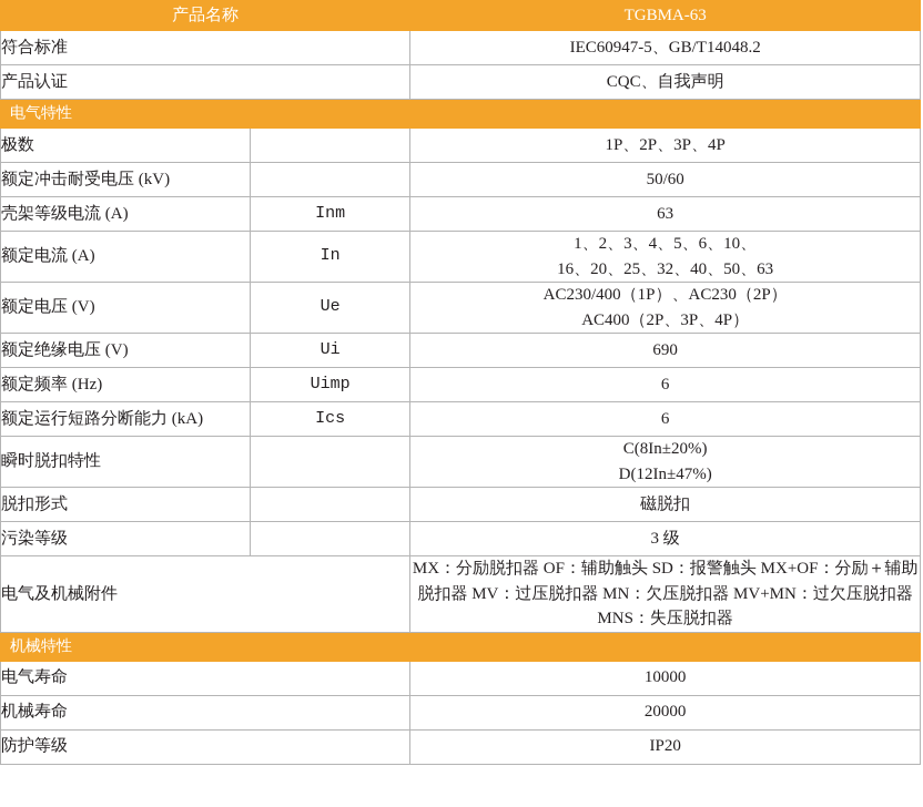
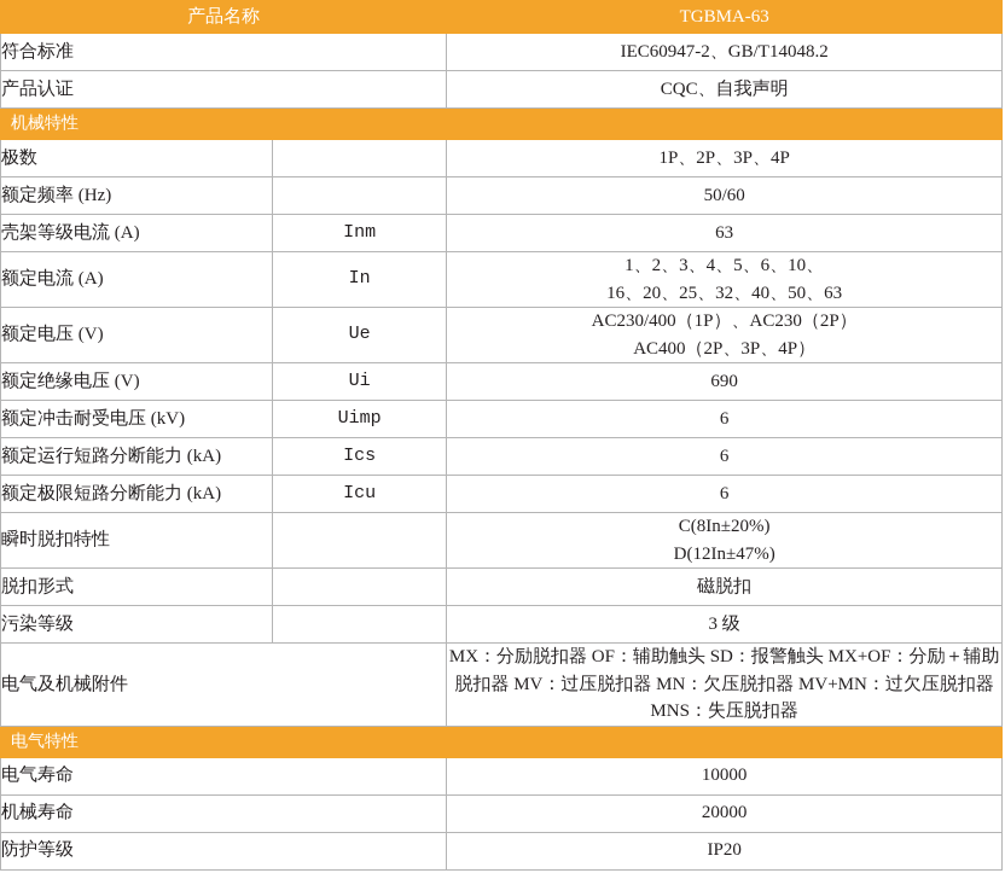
  产品名称	TGBMA-63
- 符合标准	IEC60947-5、GB/T14048.2
+ 符合标准	IEC60947-2、GB/T14048.2
  产品认证	CQC、自我声明
- 电气特性
+ 机械特性
  极数		1P、2P、3P、4P
- 额定冲击耐受电压 (kV)		50/60
+ 额定频率 (Hz)		50/60
  壳架等级电流 (A)	Inm	63
  额定电流 (A)	In	1、2、3、4、5、6、10、 16、20、25、32、40、50、63
  额定电压 (V)	Ue	AC230/400（1P）、AC230（2P） AC400（2P、3P、4P）
  额定绝缘电压 (V)	Ui	690
- 额定频率 (Hz)	Uimp	6
+ 额定冲击耐受电压 (kV)	Uimp	6
  额定运行短路分断能力 (kA)	Ics	6
+ 额定极限短路分断能力 (kA)	Icu	6
  瞬时脱扣特性		C(8In±20%) D(12In±47%)
  脱扣形式		磁脱扣
  污染等级		3 级
  电气及机械附件	MX：分励脱扣器 OF：辅助触头 SD：报警触头 MX+OF：分励＋辅助脱扣器 MV：过压脱扣器 MN：欠压脱扣器 MV+MN：过欠压脱扣器 MNS：失压脱扣器
- 机械特性
+ 电气特性
  电气寿命	10000
  机械寿命	20000
  防护等级	IP20
